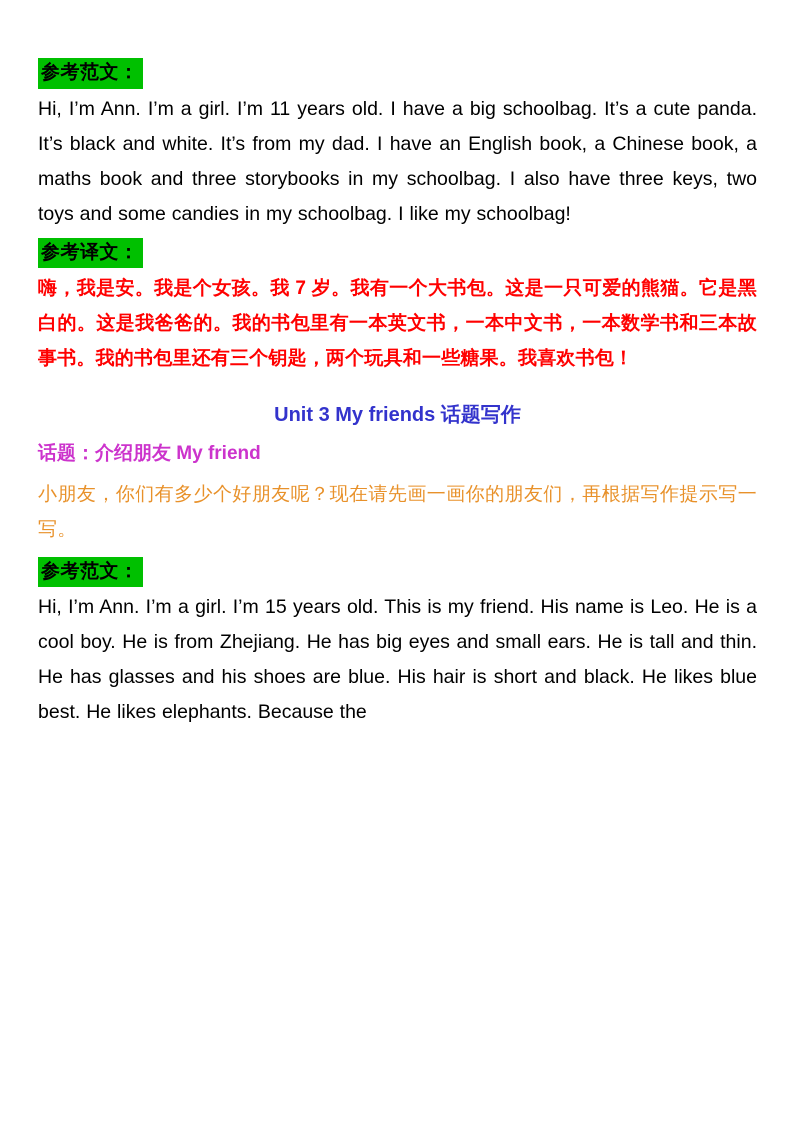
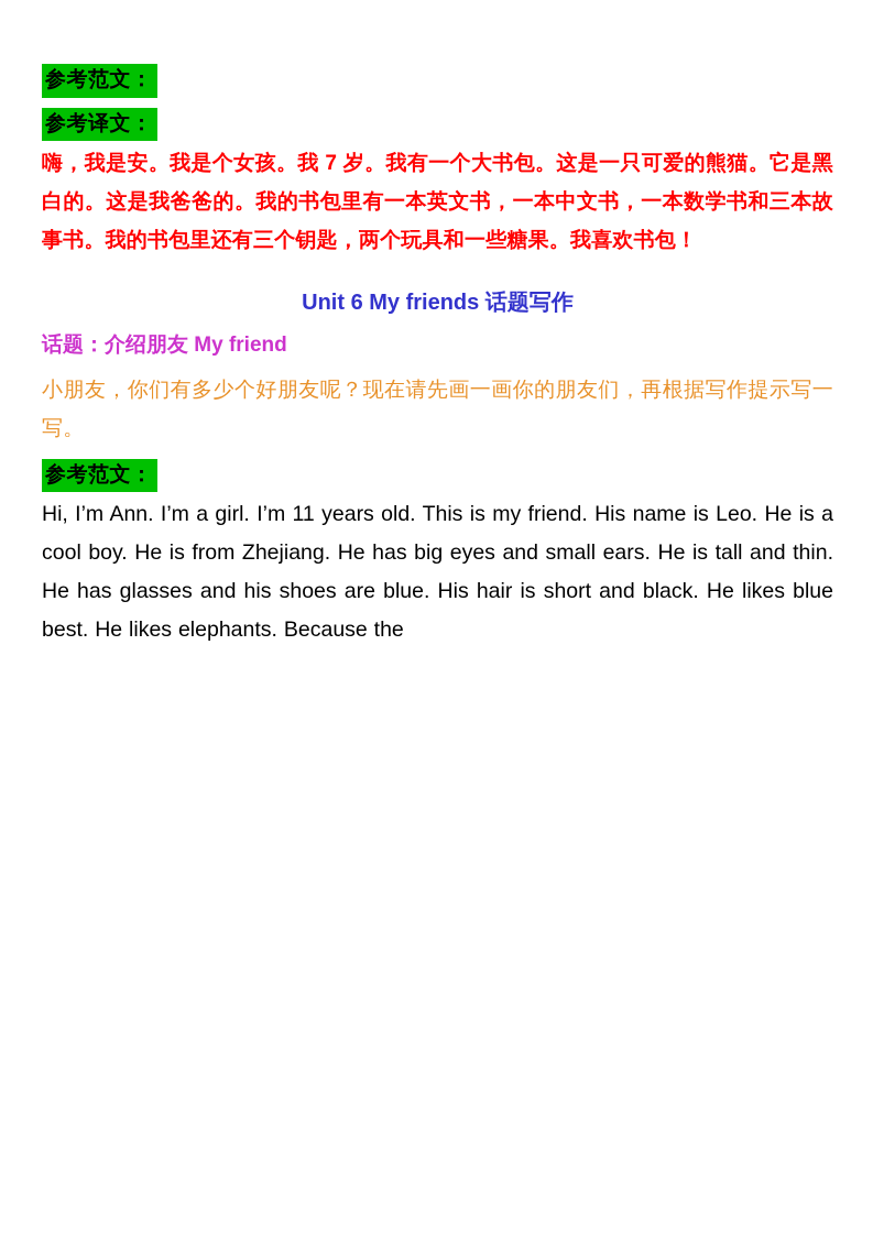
  参考范文：
- Hi, I’m Ann. I’m a girl. I’m 11 years old. I have a big schoolbag. It’s a cute panda. It’s black and white. It’s from my dad. I have an English book, a Chinese book, a maths book and three storybooks in my schoolbag. I also have three keys, two toys and some candies in my schoolbag. I like my schoolbag!
  参考译文：
  嗨，我是安。我是个女孩。我 7 岁。我有一个大书包。这是一只可爱的熊猫。它是黑白的。这是我爸爸的。我的书包里有一本英文书，一本中文书，一本数学书和三本故事书。我的书包里还有三个钥匙，两个玩具和一些糖果。我喜欢书包！
- Unit 3 My friends 话题写作
+ Unit 6 My friends 话题写作
  话题：介绍朋友 My friend
  小朋友，你们有多少个好朋友呢？现在请先画一画你的朋友们，再根据写作提示写一写。
  参考范文：
- Hi, I’m Ann. I’m a girl. I’m 15 years old. This is my friend. His name is Leo. He is a cool boy. He is from Zhejiang. He has big eyes and small ears. He is tall and thin. He has glasses and his shoes are blue. His hair is short and black. He likes blue best. He likes elephants. Because the
+ Hi, I’m Ann. I’m a girl. I’m 11 years old. This is my friend. His name is Leo. He is a cool boy. He is from Zhejiang. He has big eyes and small ears. He is tall and thin. He has glasses and his shoes are blue. His hair is short and black. He likes blue best. He likes elephants. Because the
